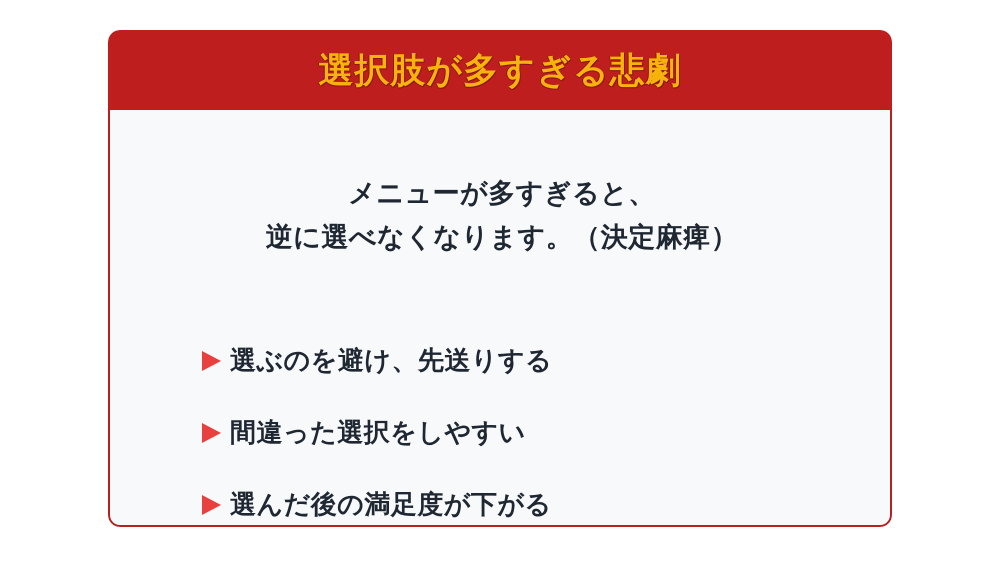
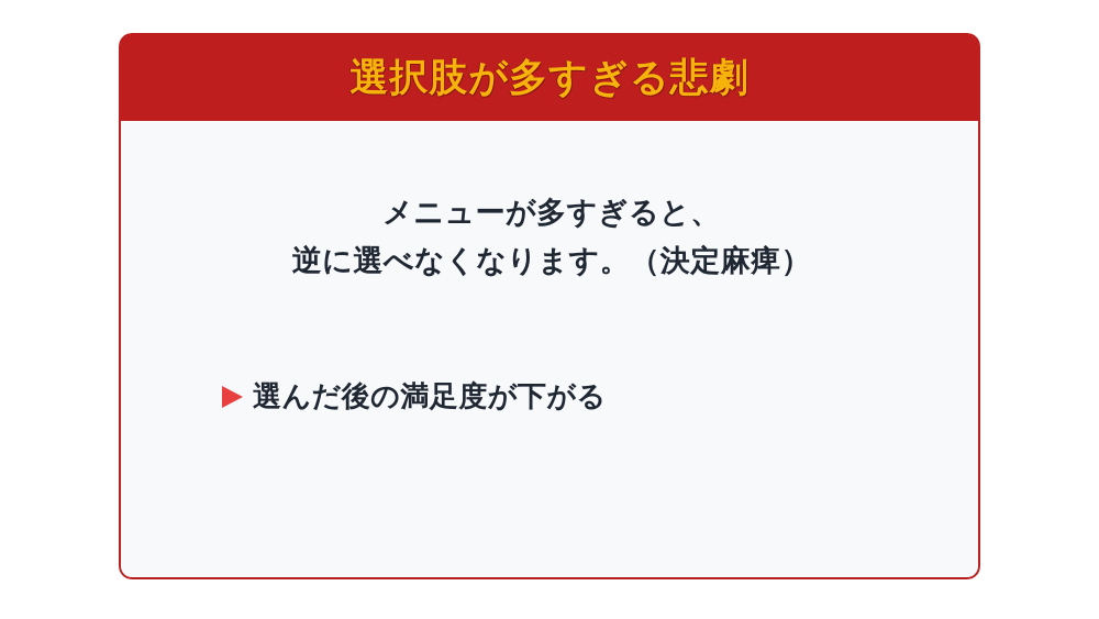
  選択肢が多すぎる悲劇
  メニューが多すぎると、
  逆に選べなくなります。（決定麻痺）
- 選ぶのを避け、先送りする
- 間違った選択をしやすい
  選んだ後の満足度が下がる
